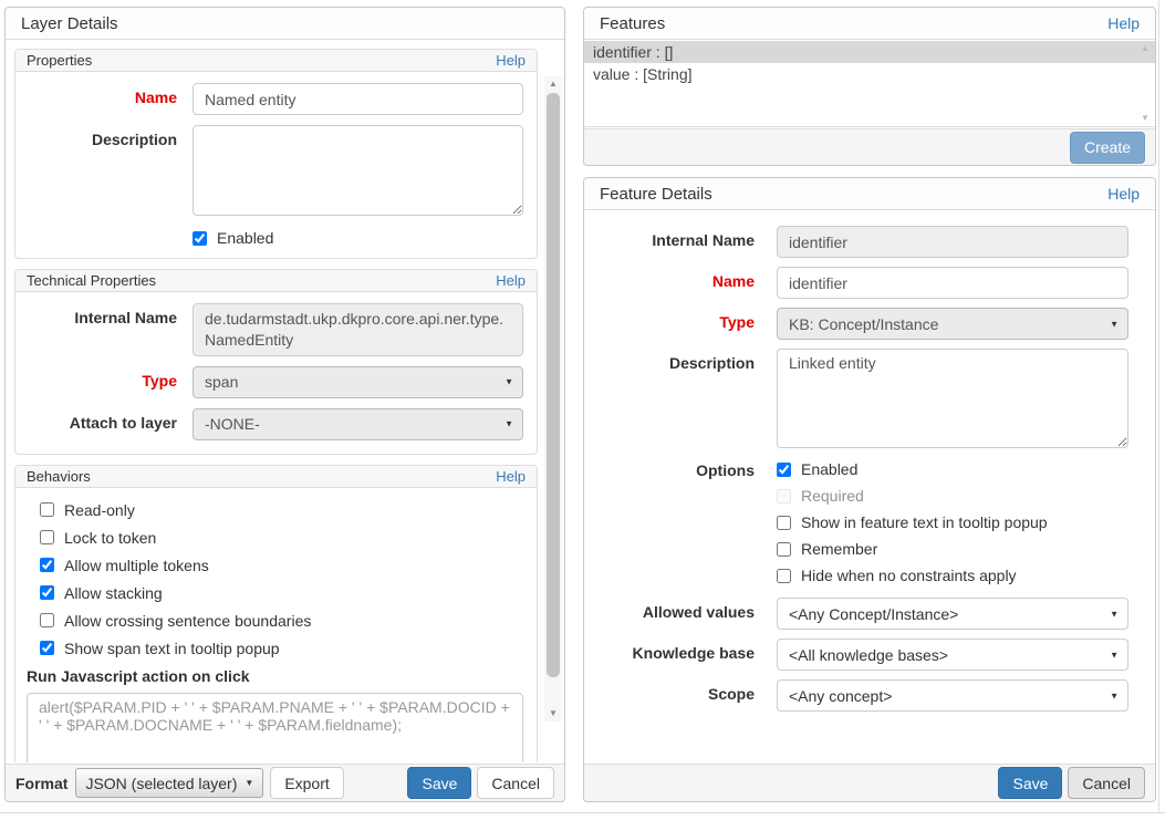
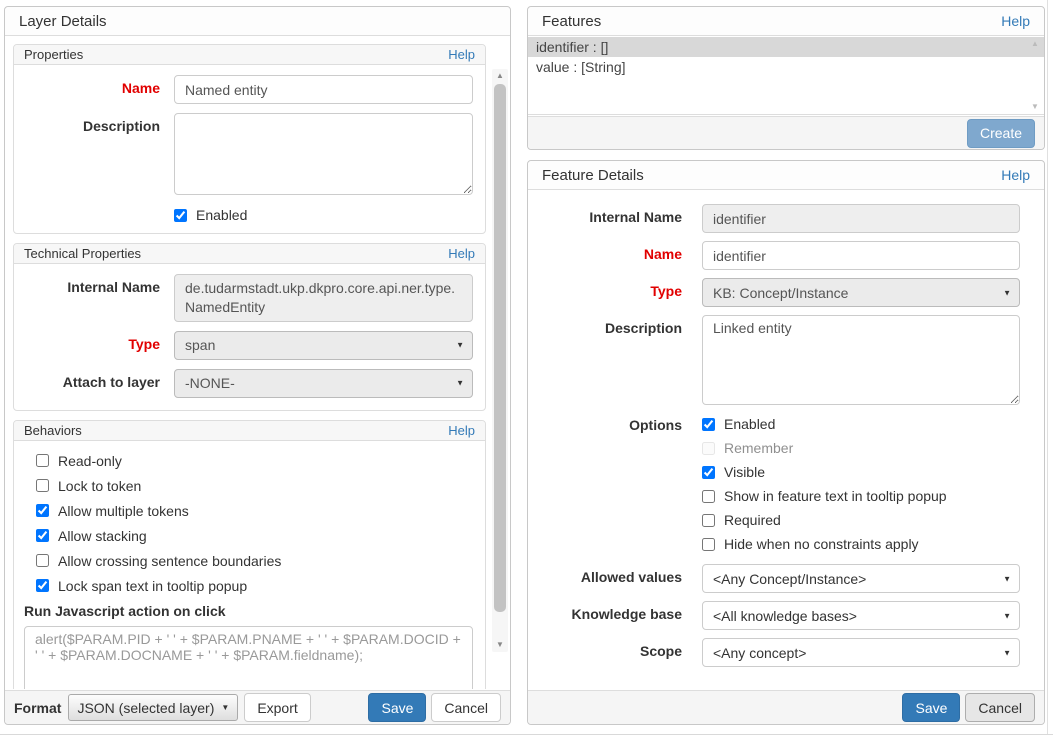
  Layer Details
  Properties
  Help
  Name
  Named entity
  Description
  Enabled
  Technical Properties
  Help
  Internal Name
  de.tudarmstadt.ukp.dkpro.core.api.ner.type.NamedEntity
  Type
  span
  ▼
  Attach to layer
  -NONE-
  ▼
  Behaviors
  Help
  Read-only
  Lock to token
  Allow multiple tokens
  Allow stacking
  Allow crossing sentence boundaries
- Show span text in tooltip popup
+ Lock span text in tooltip popup
  Run Javascript action on click
  ▲
  ▼
  Format
  JSON (selected layer)
  ▼
  Export
  Save
  Cancel
  Features
  Help
  identifier : []
  value : [String]
  ▲
  ▼
  Create
  Feature Details
  Help
  Internal Name
  identifier
  Name
  identifier
  Type
  KB: Concept/Instance
  ▼
  Description
  Linked entity
  Options
  Enabled
- Required
+ Remember
+ Visible
  Show in feature text in tooltip popup
- Remember
+ Required
  Hide when no constraints apply
  Allowed values
  <Any Concept/Instance>
  ▼
  Knowledge base
  <All knowledge bases>
  ▼
  Scope
  <Any concept>
  ▼
  Save
  Cancel
